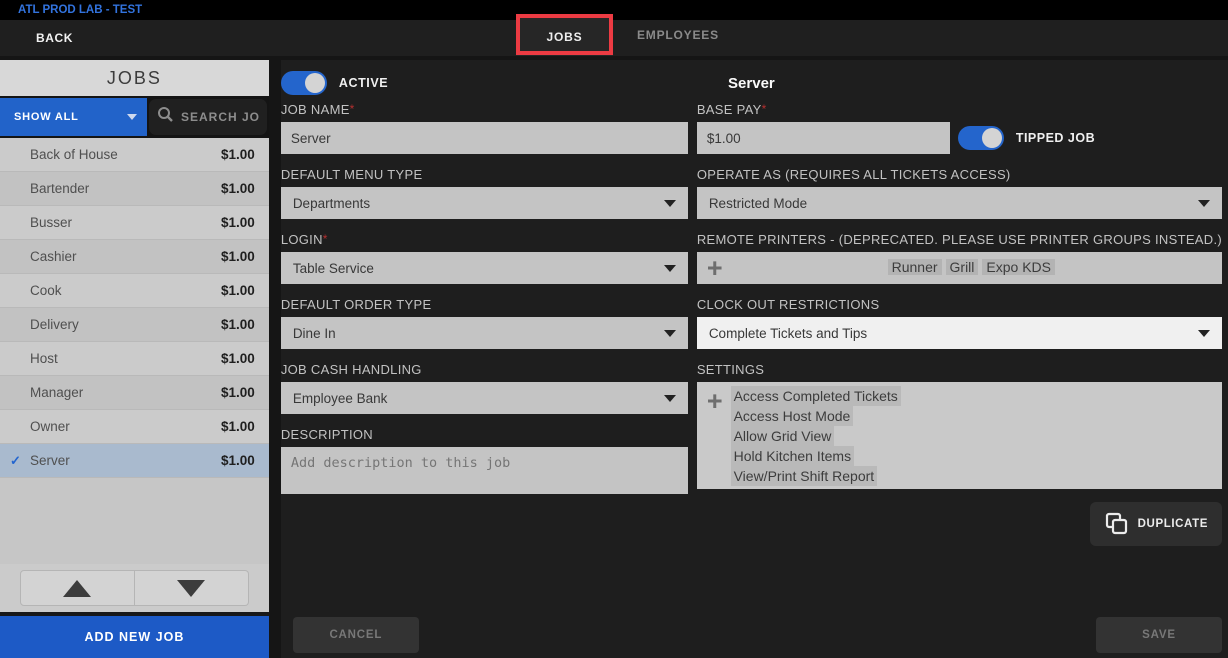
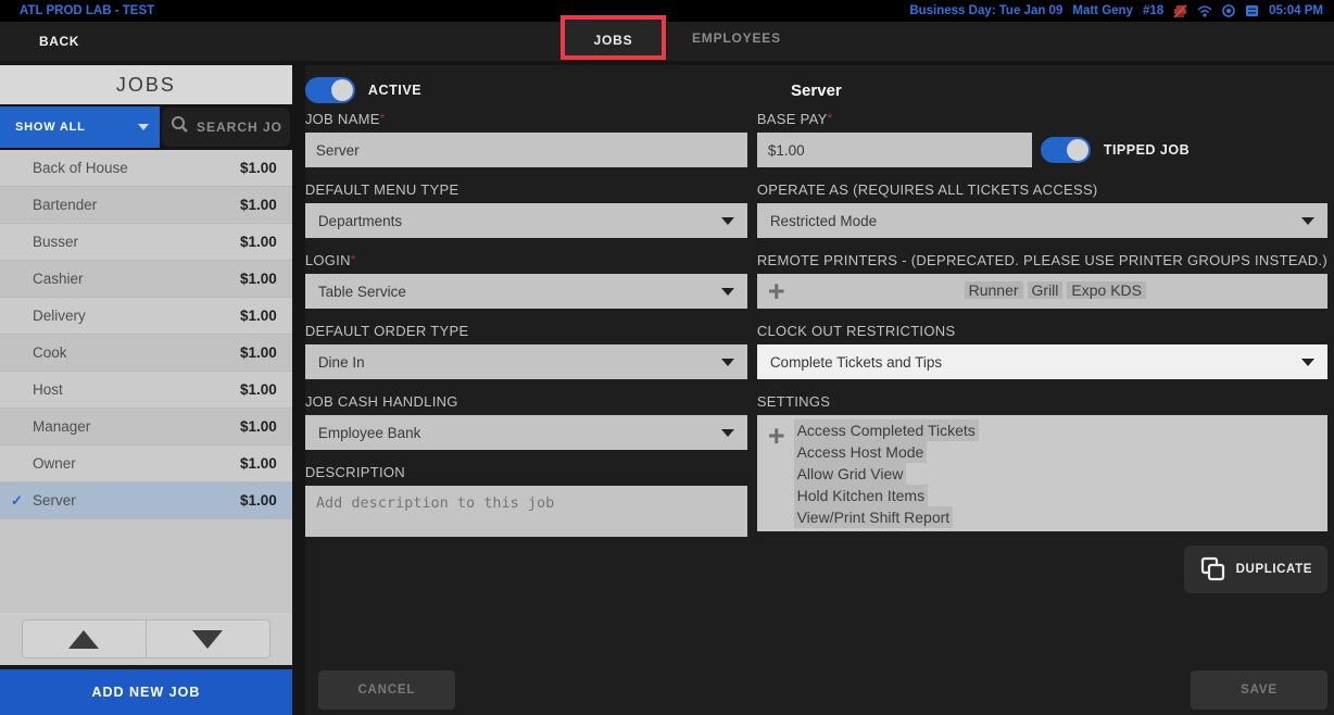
  ATL PROD LAB - TEST
+ Business Day: Tue Jan 09
+ Matt Geny
+ #18
+ 05:04 PM
  BACK
  JOBS
  EMPLOYEES
  JOBS
  SHOW ALL
  SEARCH JO
  Back of House
  $1.00
  Bartender
  $1.00
  Busser
  $1.00
  Cashier
  $1.00
- Cook
+ Delivery
  $1.00
- Delivery
+ Cook
  $1.00
  Host
  $1.00
  Manager
  $1.00
  Owner
  $1.00
  ✓
  Server
  $1.00
  ADD NEW JOB
  ACTIVE
  Server
  JOB NAME*
  Server
  DEFAULT MENU TYPE
  Departments
  LOGIN*
  Table Service
  DEFAULT ORDER TYPE
  Dine In
  JOB CASH HANDLING
  Employee Bank
  DESCRIPTION
  Add description to this job
  BASE PAY*
  $1.00
  TIPPED JOB
  OPERATE AS (REQUIRES ALL TICKETS ACCESS)
  Restricted Mode
  REMOTE PRINTERS - (DEPRECATED. PLEASE USE PRINTER GROUPS INSTEAD.)
  +
  Runner Grill Expo KDS
  CLOCK OUT RESTRICTIONS
  Complete Tickets and Tips
  SETTINGS
  +
  Access Completed Tickets
  Access Host Mode
  Allow Grid View
  Hold Kitchen Items
  View/Print Shift Report
  DUPLICATE
  CANCEL
  SAVE
